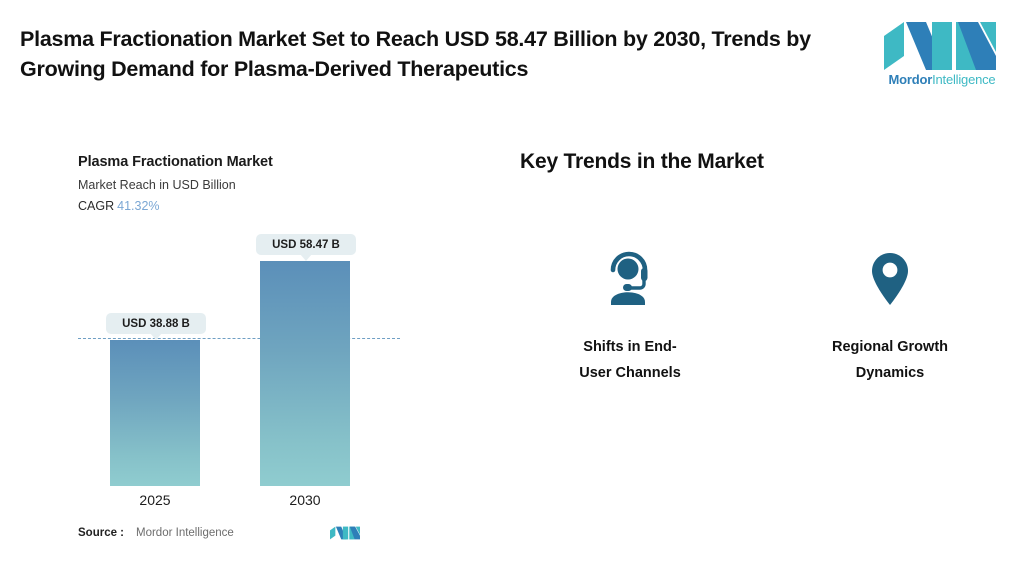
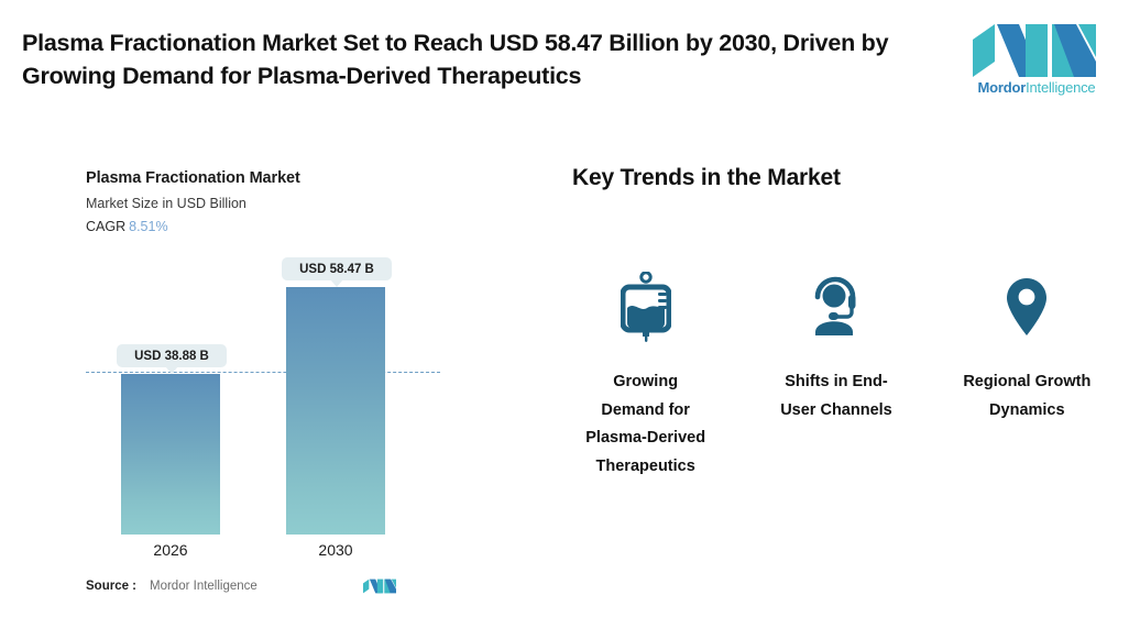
- Plasma Fractionation Market Set to Reach USD 58.47 Billion by 2030, Trends by Growing Demand for Plasma-Derived Therapeutics
+ Plasma Fractionation Market Set to Reach USD 58.47 Billion by 2030, Driven by Growing Demand for Plasma-Derived Therapeutics
  MordorIntelligence
  Plasma Fractionation Market
- Market Reach in USD Billion
+ Market Size in USD Billion
- CAGR 41.32%
+ CAGR 8.51%
  USD 38.88 B
  USD 58.47 B
- 2025
+ 2026
  2030
  Source :
  Mordor Intelligence
  Key Trends in the Market
+ Growing Demand for Plasma-Derived Therapeutics
  Shifts in End-User Channels
  Regional Growth Dynamics
